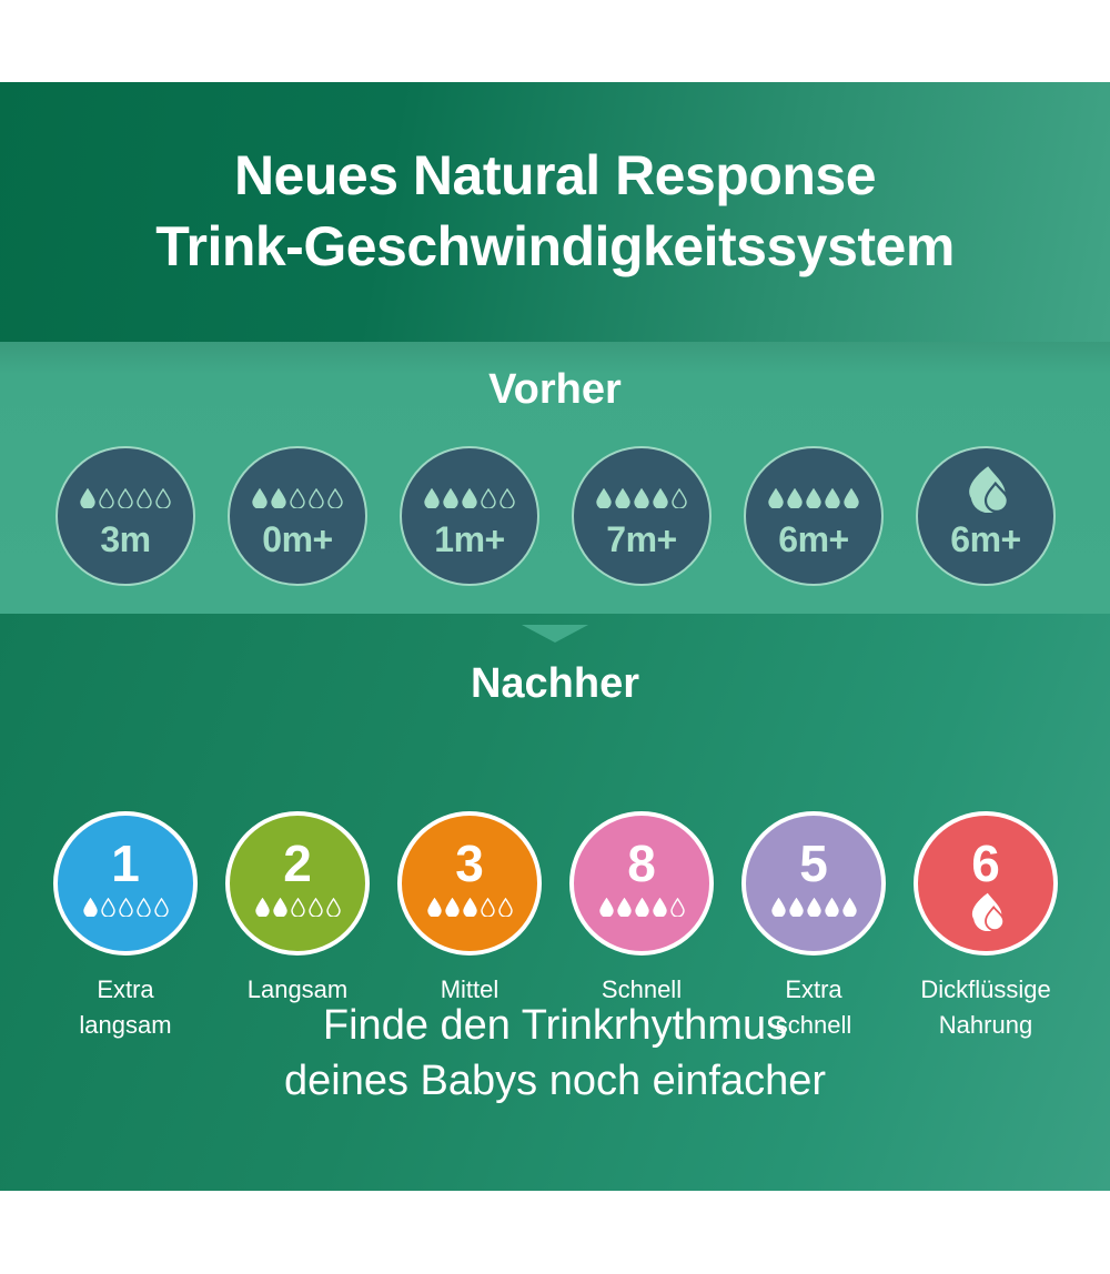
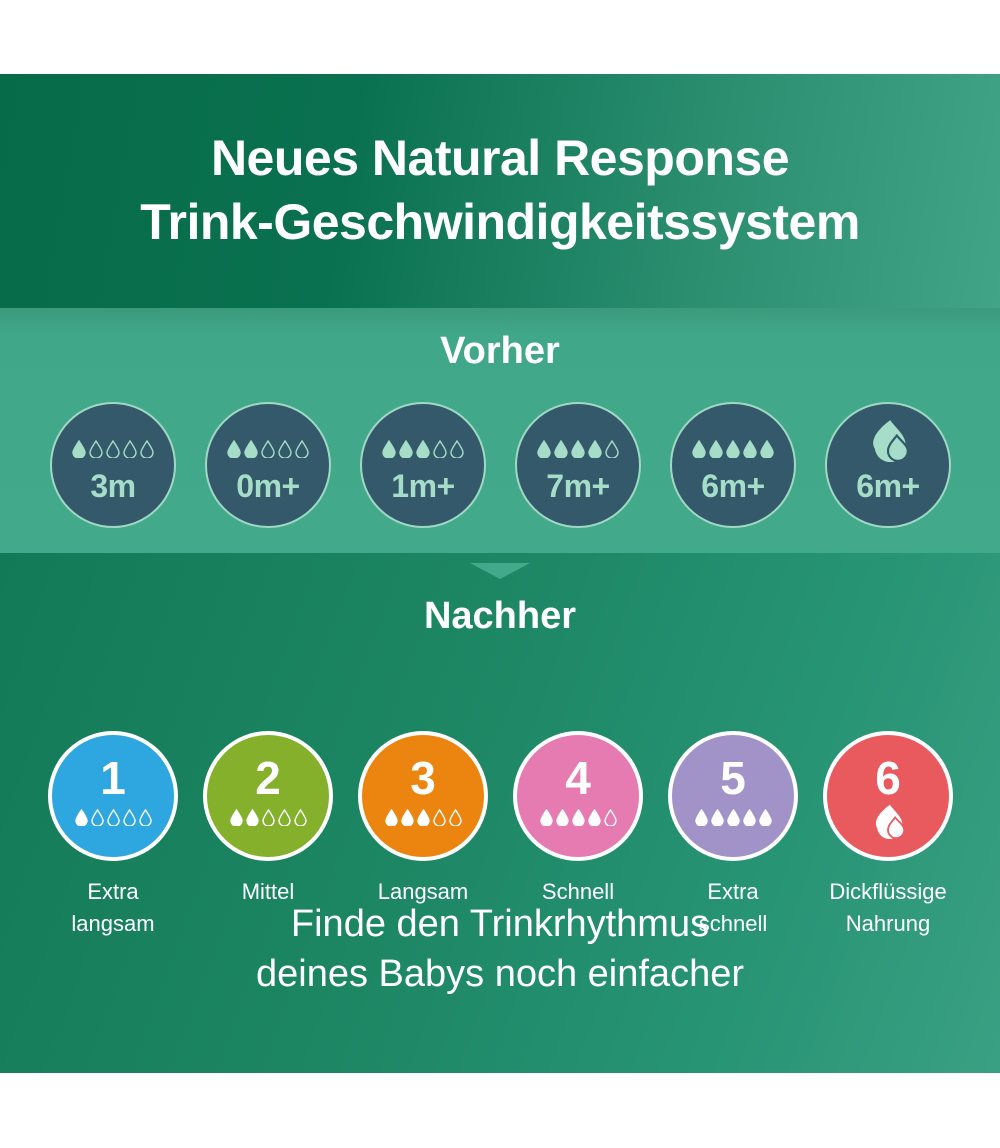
  Neues Natural Response
  Trink-Geschwindigkeitssystem
  Vorher
  3m
  0m+
  1m+
  7m+
  6m+
  6m+
  Nachher
  1
  Extra
  langsam
  2
- Langsam
+ Mittel
  3
- Mittel
+ Langsam
- 8
+ 4
  Schnell
  5
  Extra
  schnell
  6
  Dickflüssige
  Nahrung
  Finde den Trinkrhythmus
  deines Babys noch einfacher
